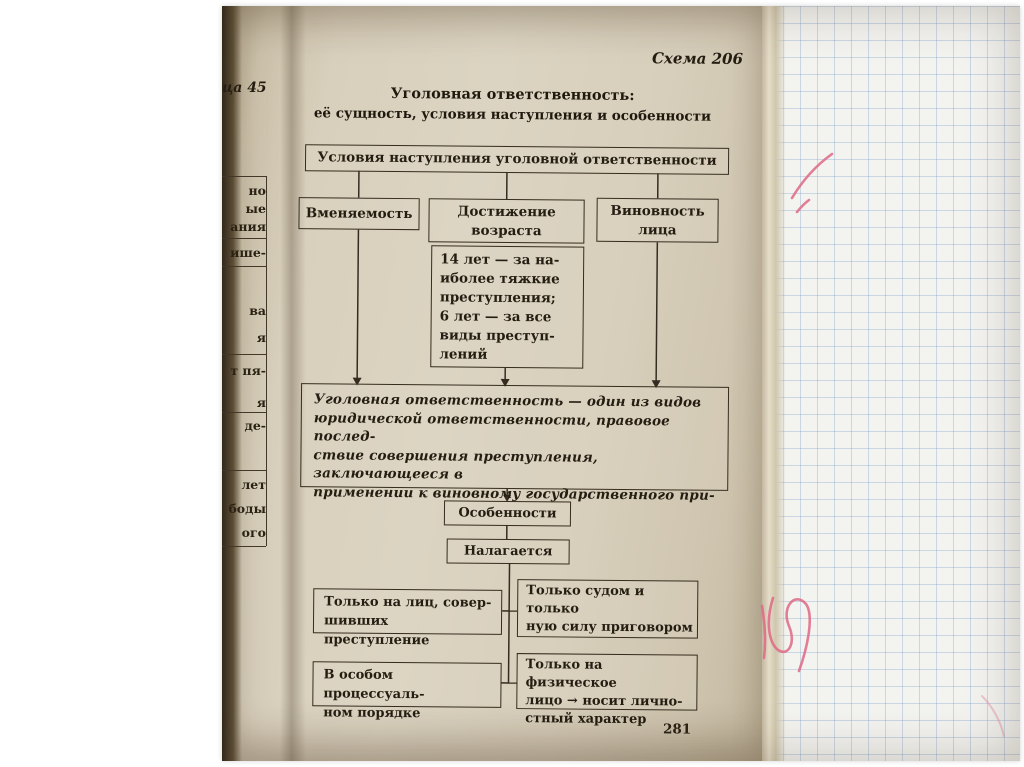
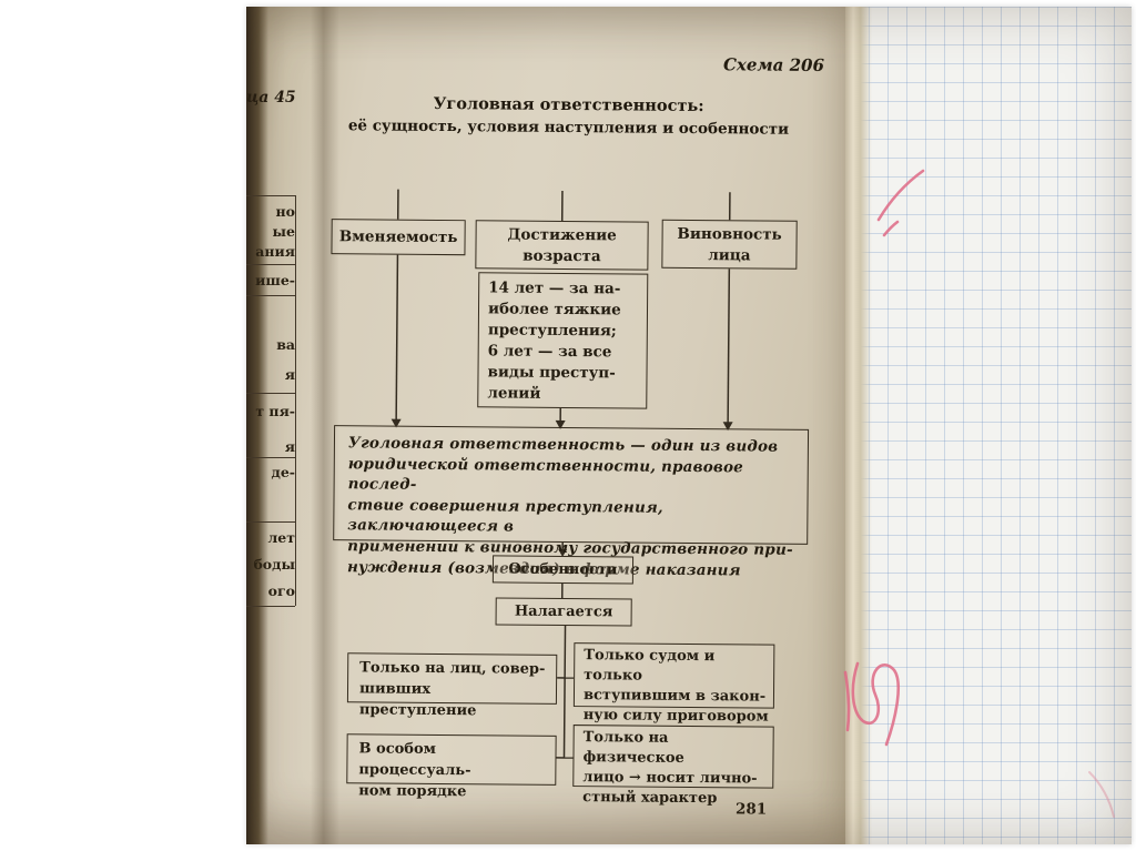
  ца 45
  но
  ые
  ания
  ише-
  ва
  я
  т пя-
  я
  де-
  лет
  боды
  ого
  Схема 206
  Уголовная ответственность:
  её сущность, условия наступления и особенности
- Условия наступления уголовной ответственности
  Вменяемость
  Достижение
  возраста
  Виновность
  лица
  14 лет — за на-
  иболее тяжкие
  преступления;
  6 лет — за все
  виды преступ-
  лений
  Уголовная ответственность — один из видов
  юридической ответственности, правовое послед-
  ствие совершения преступления, заключающееся в
  применении к виновному государственного при-
+ нуждения (возмездия) в форме наказания
  Особенности
  Налагается
  Только на лиц, совер-
  шивших преступление
  В особом процессуаль-
  ном порядке
  Только судом и только
+ вступившим в закон-
  ную силу приговором
  Только на физическое
  лицо → носит лично-
  стный характер
  281
